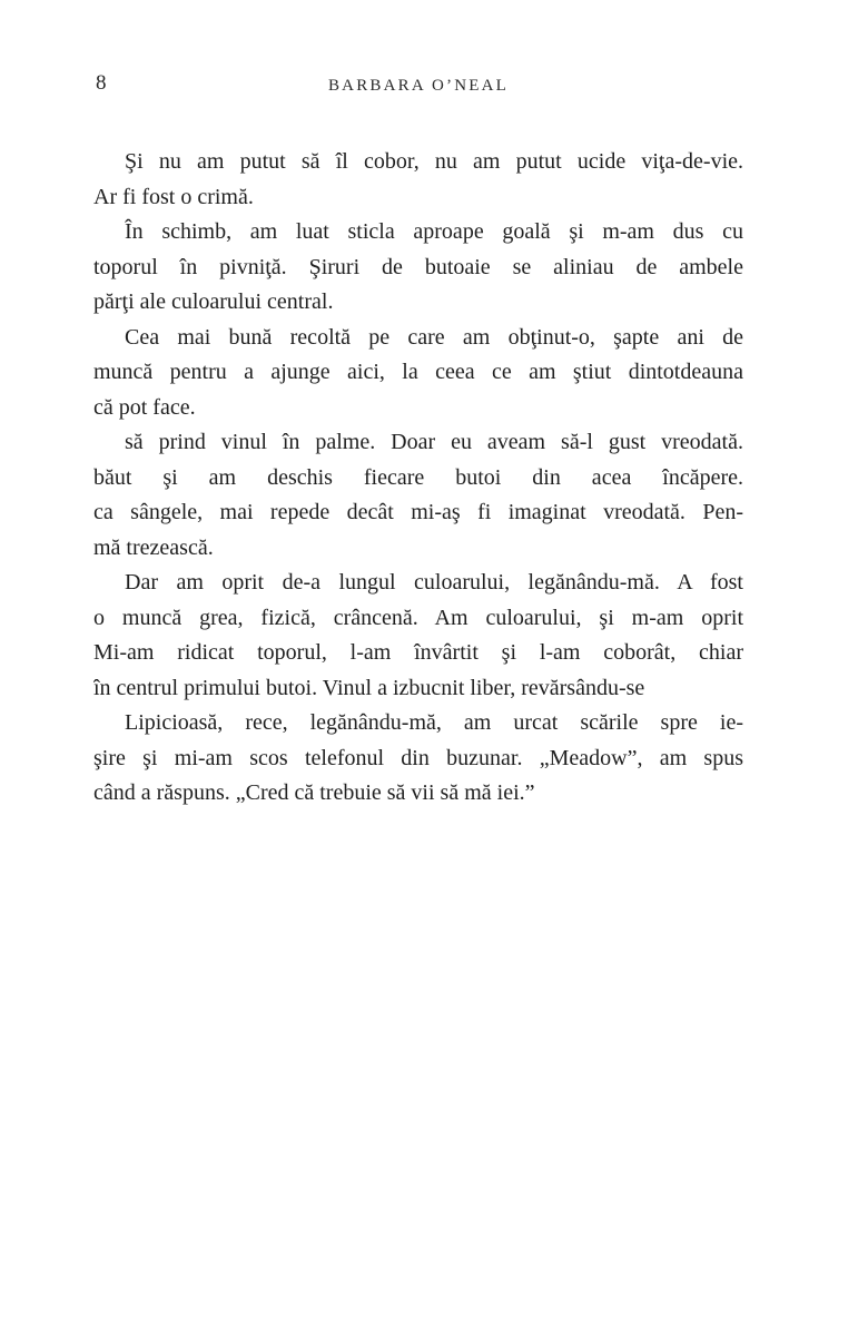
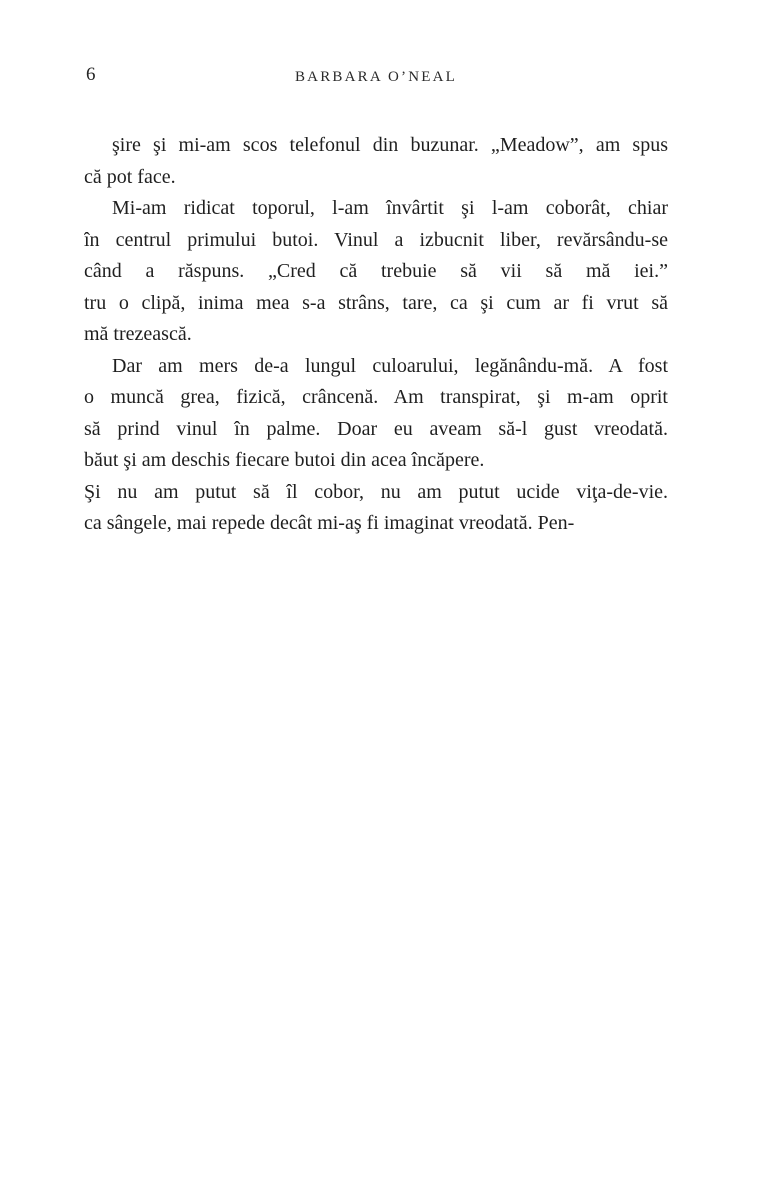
- 8
+ 6
  BARBARA O’NEAL
- Şi nu am putut să îl cobor, nu am putut ucide viţa-de-vie.
+ şire şi mi-am scos telefonul din buzunar. „Meadow”, am spus
- Ar fi fost o crimă.
- În schimb, am luat sticla aproape goală şi m-am dus cu
- toporul în pivniţă. Şiruri de butoaie se aliniau de ambele
- părţi ale culoarului central.
- Cea mai bună recoltă pe care am obţinut-o, şapte ani de
- muncă pentru a ajunge aici, la ceea ce am ştiut dintotdeauna
  că pot face.
- să prind vinul în palme. Doar eu aveam să-l gust vreodată.
+ Mi-am ridicat toporul, l-am învârtit şi l-am coborât, chiar
- băut şi am deschis fiecare butoi din acea încăpere.
+ în centrul primului butoi. Vinul a izbucnit liber, revărsându-se
- ca sângele, mai repede decât mi-aş fi imaginat vreodată. Pen-
+ când a răspuns. „Cred că trebuie să vii să mă iei.”
+ tru o clipă, inima mea s-a strâns, tare, ca şi cum ar fi vrut să
  mă trezească.
- Dar am oprit de-a lungul culoarului, legănându-mă. A fost
+ Dar am mers de-a lungul culoarului, legănându-mă. A fost
- o muncă grea, fizică, crâncenă. Am culoarului, şi m-am oprit
+ o muncă grea, fizică, crâncenă. Am transpirat, şi m-am oprit
- Mi-am ridicat toporul, l-am învârtit şi l-am coborât, chiar
+ să prind vinul în palme. Doar eu aveam să-l gust vreodată.
- în centrul primului butoi. Vinul a izbucnit liber, revărsându-se
+ băut şi am deschis fiecare butoi din acea încăpere.
- Lipicioasă, rece, legănându-mă, am urcat scările spre ie-
- şire şi mi-am scos telefonul din buzunar. „Meadow”, am spus
+ Şi nu am putut să îl cobor, nu am putut ucide viţa-de-vie.
- când a răspuns. „Cred că trebuie să vii să mă iei.”
+ ca sângele, mai repede decât mi-aş fi imaginat vreodată. Pen-
